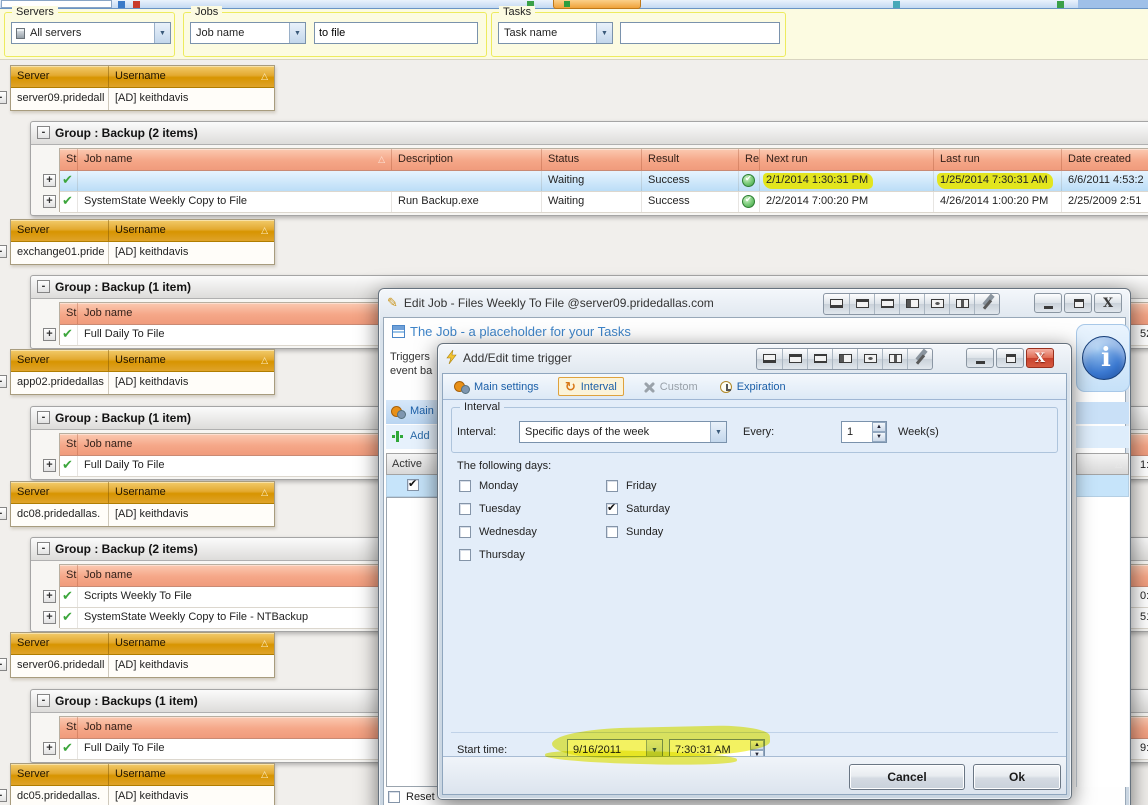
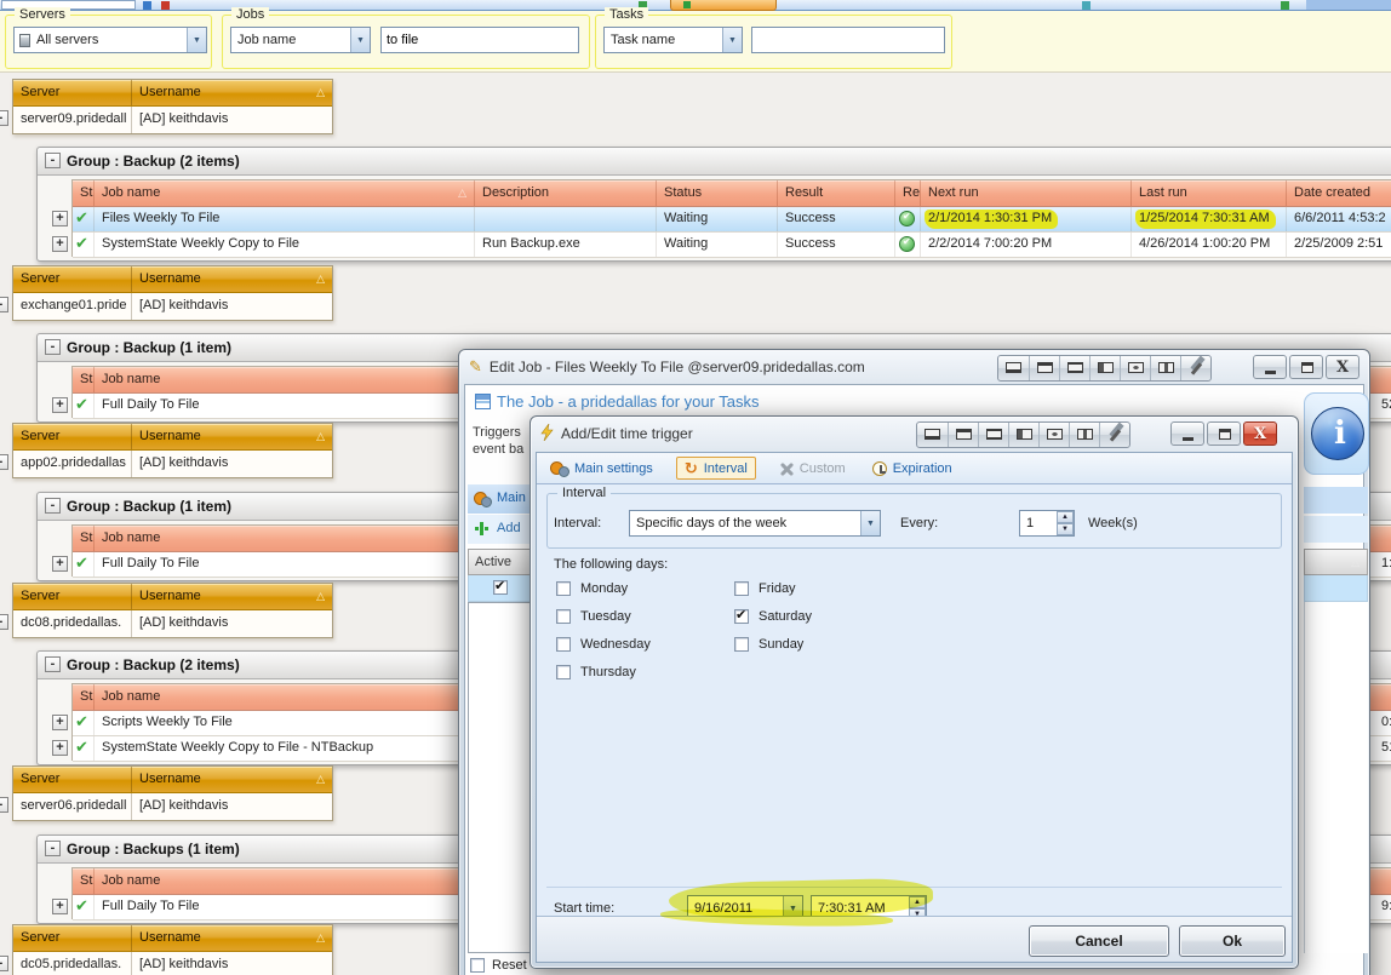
  Servers
  All servers
  Jobs
  Job name
  to file
  Tasks
  Task name
  -
  Server
  Username
  △
  server09.pridedall
  [AD] keithdavis
  -
  Group : Backup (2 items)
  +
  +
  St
  Job name
  △
  Description
  Status
  Result
  Re
  Next run
  Last run
  Date created
  ✔
+ Files Weekly To File
  Waiting
  Success
  2/1/2014 1:30:31 PM
  1/25/2014 7:30:31 AM
  6/6/2011 4:53:2
  ✔
  SystemState Weekly Copy to File
  Run Backup.exe
  Waiting
  Success
  2/2/2014 7:00:20 PM
  4/26/2014 1:00:20 PM
  2/25/2009 2:51
  -
  Server
  Username
  △
  exchange01.pride
  [AD] keithdavis
  -
  Group : Backup (1 item)
  +
  St
  Job name
  ✔
  Full Daily To File
  -
  Server
  Username
  △
  app02.pridedallas
  [AD] keithdavis
  -
  Group : Backup (1 item)
  +
  St
  Job name
  ✔
  Full Daily To File
  -
  Server
  Username
  △
  dc08.pridedallas.
  [AD] keithdavis
  -
  Group : Backup (2 items)
  +
  +
  St
  Job name
  ✔
  Scripts Weekly To File
  ✔
  SystemState Weekly Copy to File - NTBackup
  -
  Server
  Username
  △
  server06.pridedall
  [AD] keithdavis
  -
  Group : Backups (1 item)
  +
  St
  Job name
  ✔
  Full Daily To File
  -
  Server
  Username
  △
  dc05.pridedallas.
  [AD] keithdavis
  ✎
  Edit Job - Files Weekly To File @server09.pridedallas.com
  X
- The Job - a placeholder for your Tasks
+ The Job - a pridedallas for your Tasks
  Triggers
  event ba
  Main
  Add
  Active
  Reset
  Add/Edit time trigger
  X
  Main settings
  ↻
  Interval
  Custom
  Expiration
  Interval
  Interval:
  Specific days of the week
  Every:
  1
  Week(s)
  The following days:
  Monday
  Tuesday
  Wednesday
  Thursday
  Friday
  Saturday
  Sunday
  Start time:
  9/16/2011
  7:30:31 AM
  Cancel
  Ok
